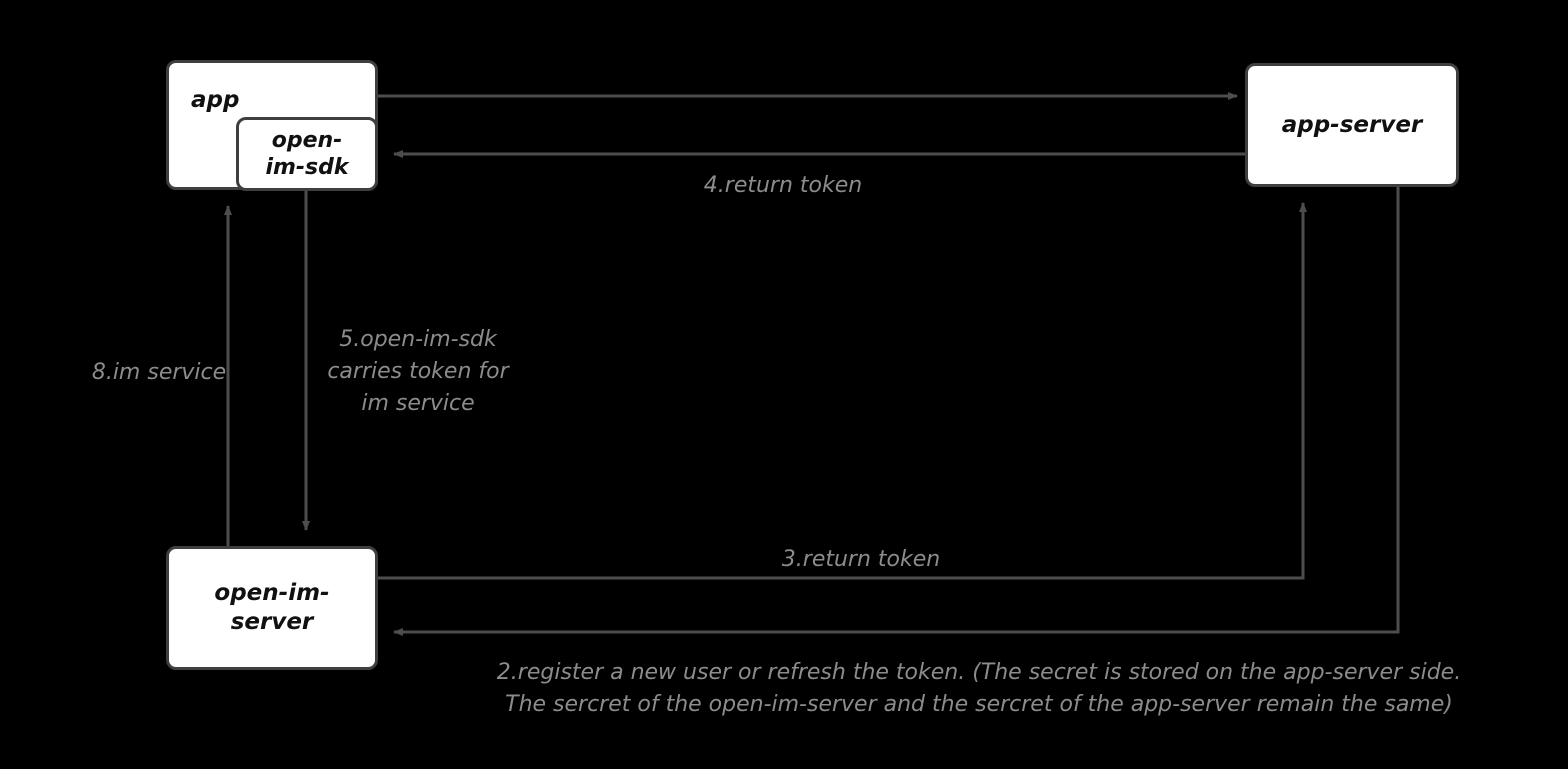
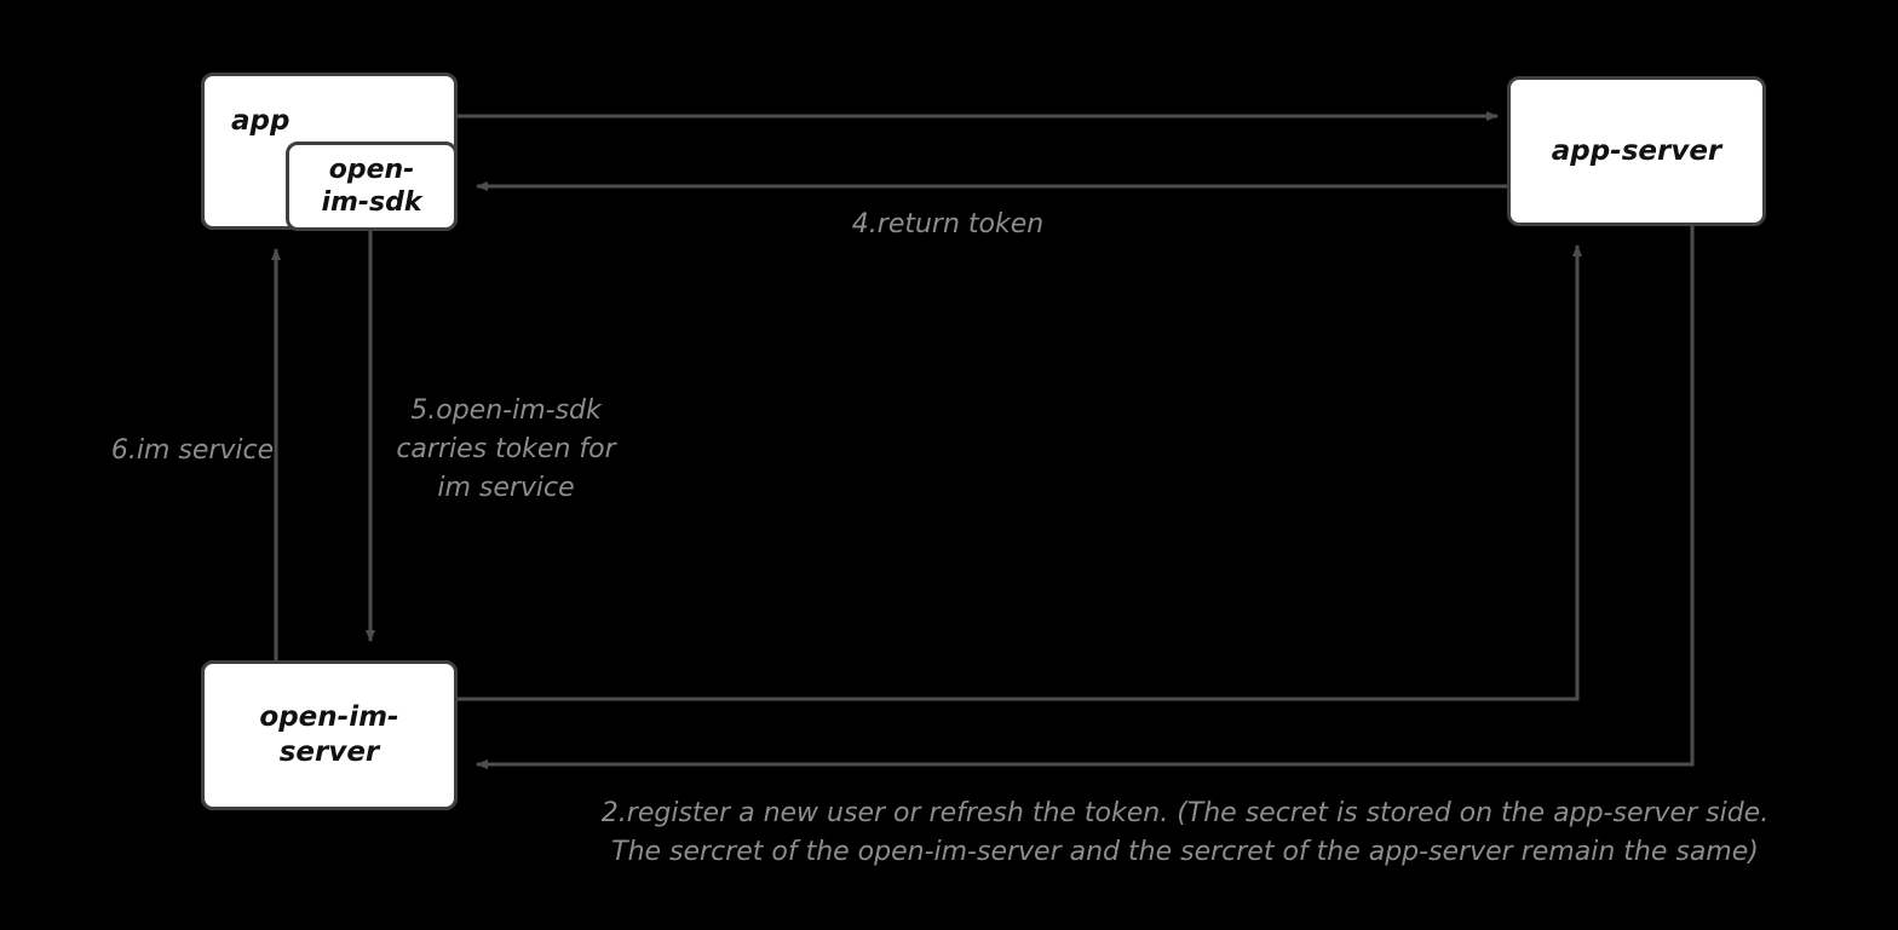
  app
  open-
  im-sdk
  app-server
  open-im-
  server
  4.return token
  5.open-im-sdk
  carries token for
  im service
- 8.im service
+ 6.im service
- 3.return token
  2.register a new user or refresh the token. (The secret is stored on the app-server side.
  The sercret of the open-im-server and the sercret of the app-server remain the same)
